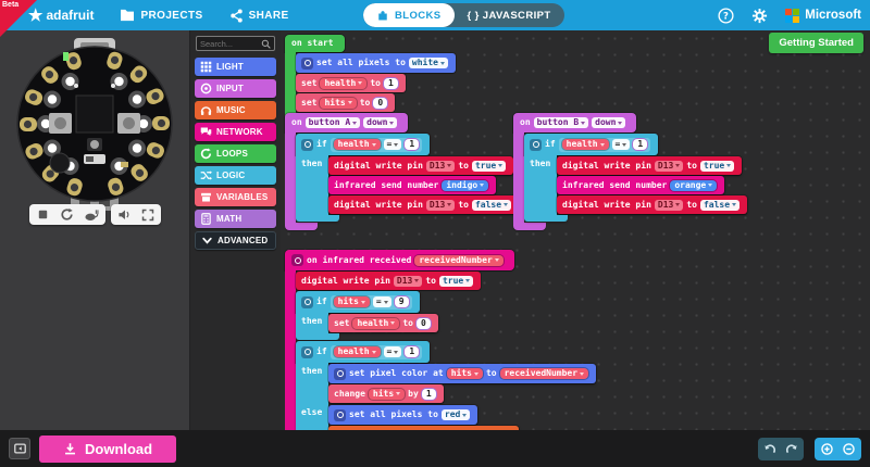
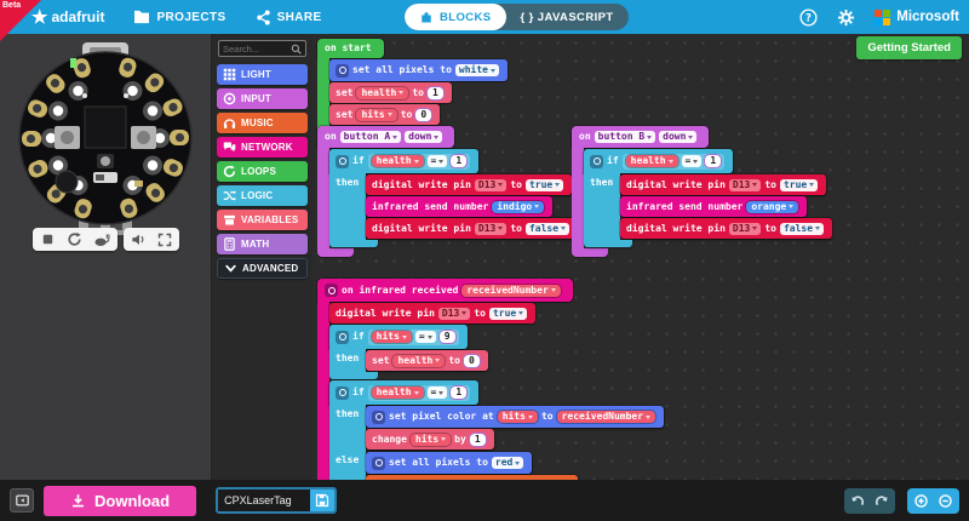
  ★
  adafruit
  PROJECTS
  SHARE
  BLOCKS
  { } JAVASCRIPT
  ?
  Microsoft
  Search...
  LIGHT
  INPUT
  MUSIC
  NETWORK
  LOOPS
  LOGIC
  VARIABLES
  MATH
  ADVANCED
  Getting Started
  on start
  set all pixels to
  white
  set
  health
  to
  1
  set
  hits
  to
  0
  on
  button A
  down
  if
  health
  =
  1
  then
  digital write pin
  D13
  to
  true
  infrared send number
  indigo
  digital write pin
  D13
  to
  false
  on
  button B
  down
  if
  health
  =
  1
  then
  digital write pin
  D13
  to
  true
  infrared send number
  orange
  digital write pin
  D13
  to
  false
  on infrared received
  receivedNumber
  digital write pin
  D13
  to
  true
  if
  hits
  =
  9
  then
  set
  health
  to
  0
  if
  health
  =
  1
  then
  set pixel color at
  hits
  to
  receivedNumber
  change
  hits
  by
  1
  else
  set all pixels to
  red
  Download
+ CPXLaserTag
